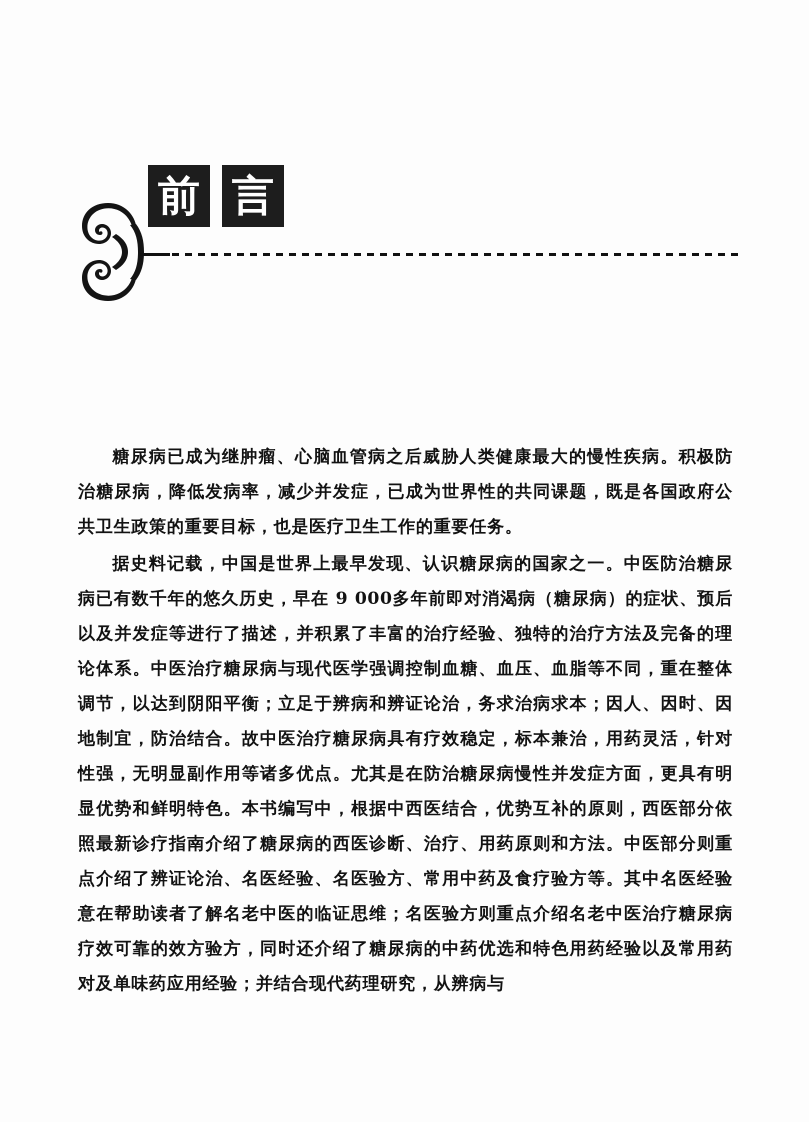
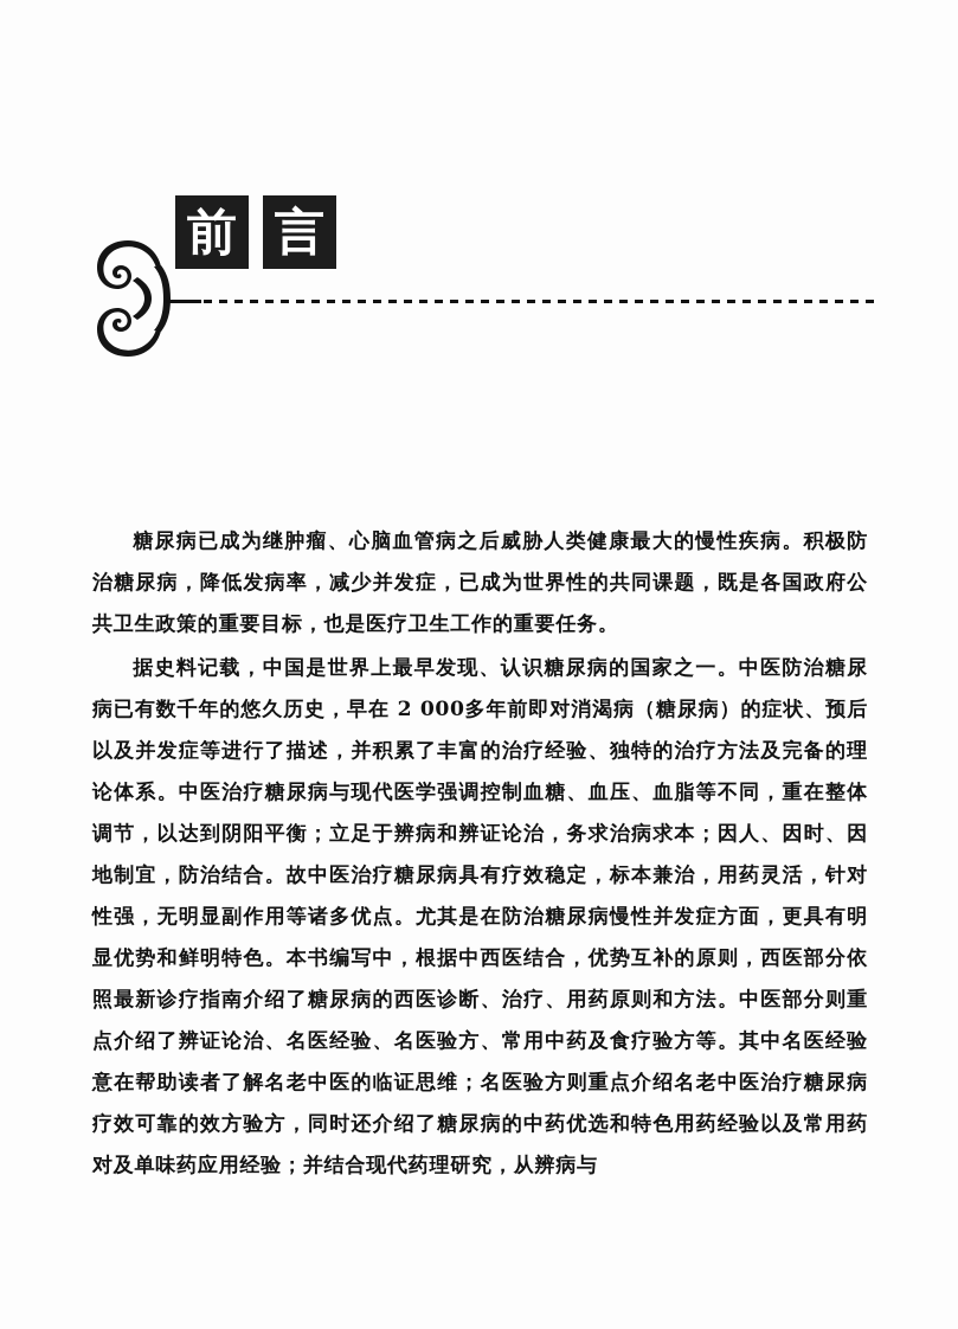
  前
  言
  糖尿病已成为继肿瘤、心脑血管病之后威胁人类健康最大的慢性疾病。积极防治糖尿病，降低发病率，减少并发症，已成为世界性的共同课题，既是各国政府公共卫生政策的重要目标，也是医疗卫生工作的重要任务。
- 据史料记载，中国是世界上最早发现、认识糖尿病的国家之一。中医防治糖尿病已有数千年的悠久历史，早在 9 000多年前即对消渴病（糖尿病）的症状、预后以及并发症等进行了描述，并积累了丰富的治疗经验、独特的治疗方法及完备的理论体系。中医治疗糖尿病与现代医学强调控制血糖、血压、血脂等不同，重在整体调节，以达到阴阳平衡；立足于辨病和辨证论治，务求治病求本；因人、因时、因地制宜，防治结合。故中医治疗糖尿病具有疗效稳定，标本兼治，用药灵活，针对性强，无明显副作用等诸多优点。尤其是在防治糖尿病慢性并发症方面，更具有明显优势和鲜明特色。本书编写中，根据中西医结合，优势互补的原则，西医部分依照最新诊疗指南介绍了糖尿病的西医诊断、治疗、用药原则和方法。中医部分则重点介绍了辨证论治、名医经验、名医验方、常用中药及食疗验方等。其中名医经验意在帮助读者了解名老中医的临证思维；名医验方则重点介绍名老中医治疗糖尿病疗效可靠的效方验方，同时还介绍了糖尿病的中药优选和特色用药经验以及常用药对及单味药应用经验；并结合现代药理研究，从辨病与
+ 据史料记载，中国是世界上最早发现、认识糖尿病的国家之一。中医防治糖尿病已有数千年的悠久历史，早在 2 000多年前即对消渴病（糖尿病）的症状、预后以及并发症等进行了描述，并积累了丰富的治疗经验、独特的治疗方法及完备的理论体系。中医治疗糖尿病与现代医学强调控制血糖、血压、血脂等不同，重在整体调节，以达到阴阳平衡；立足于辨病和辨证论治，务求治病求本；因人、因时、因地制宜，防治结合。故中医治疗糖尿病具有疗效稳定，标本兼治，用药灵活，针对性强，无明显副作用等诸多优点。尤其是在防治糖尿病慢性并发症方面，更具有明显优势和鲜明特色。本书编写中，根据中西医结合，优势互补的原则，西医部分依照最新诊疗指南介绍了糖尿病的西医诊断、治疗、用药原则和方法。中医部分则重点介绍了辨证论治、名医经验、名医验方、常用中药及食疗验方等。其中名医经验意在帮助读者了解名老中医的临证思维；名医验方则重点介绍名老中医治疗糖尿病疗效可靠的效方验方，同时还介绍了糖尿病的中药优选和特色用药经验以及常用药对及单味药应用经验；并结合现代药理研究，从辨病与
